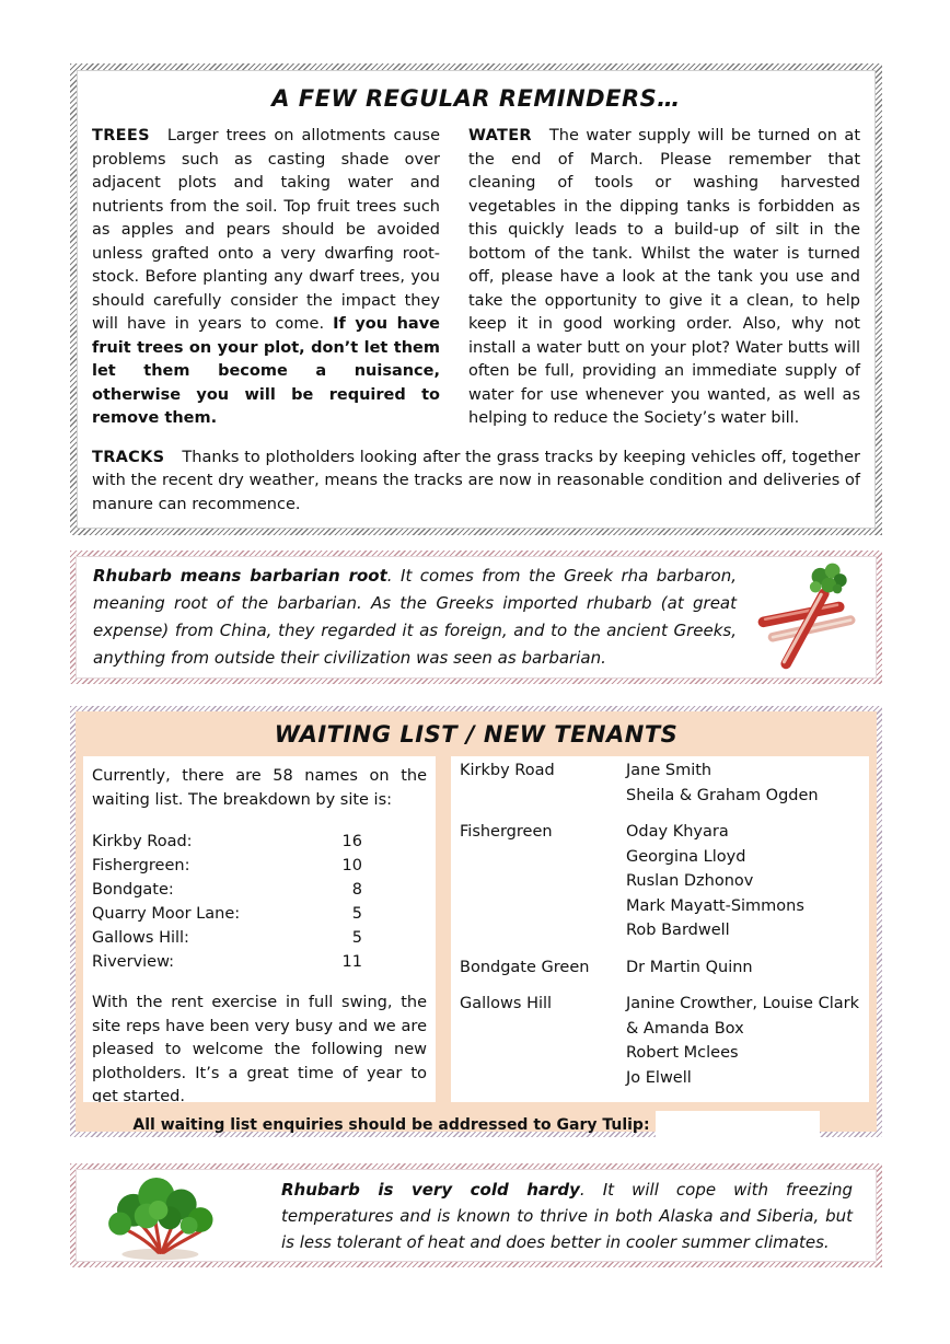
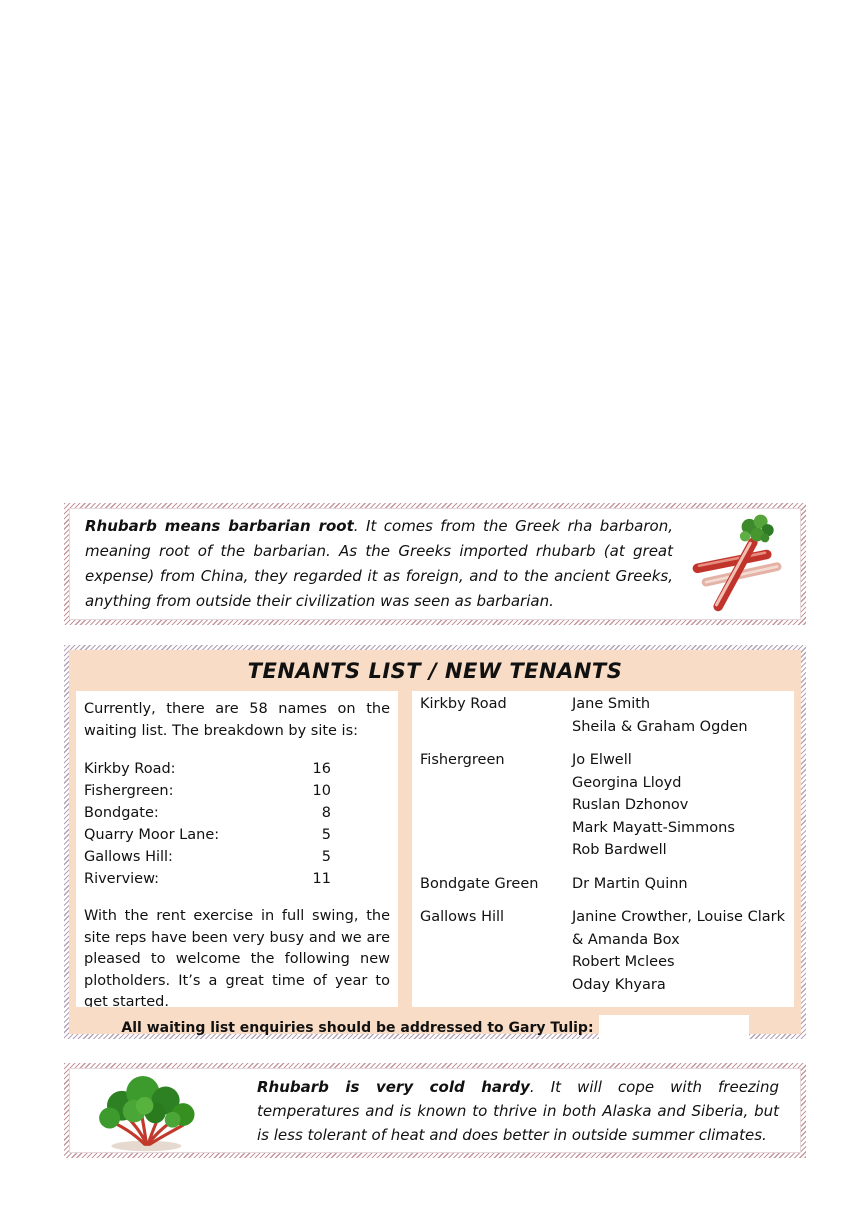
- A FEW REGULAR REMINDERS…
- TREES Larger trees on allotments cause problems such as casting shade over adjacent plots and taking water and nutrients from the soil. Top fruit trees such as apples and pears should be avoided unless grafted onto a very dwarfing root-stock. Before planting any dwarf trees, you should carefully consider the impact they will have in years to come. If you have fruit trees on your plot, don’t let them let them become a nuisance, otherwise you will be required to remove them.
- WATER The water supply will be turned on at the end of March. Please remember that cleaning of tools or washing harvested vegetables in the dipping tanks is forbidden as this quickly leads to a build-up of silt in the bottom of the tank. Whilst the water is turned off, please have a look at the tank you use and take the opportunity to give it a clean, to help keep it in good working order. Also, why not install a water butt on your plot? Water butts will often be full, providing an immediate supply of water for use whenever you wanted, as well as helping to reduce the Society’s water bill.
- TRACKS Thanks to plotholders looking after the grass tracks by keeping vehicles off, together with the recent dry weather, means the tracks are now in reasonable condition and deliveries of manure can recommence.
  Rhubarb means barbarian root. It comes from the Greek rha barbaron, meaning root of the barbarian. As the Greeks imported rhubarb (at great expense) from China, they regarded it as foreign, and to the ancient Greeks, anything from outside their civilization was seen as barbarian.
- WAITING LIST / NEW TENANTS
+ TENANTS LIST / NEW TENANTS
  Currently, there are 58 names on the waiting list. The breakdown by site is:
  Kirkby Road:
  16
  Fishergreen:
  10
  Bondgate:
  8
  Quarry Moor Lane:
  5
  Gallows Hill:
  5
  Riverview:
  11
  With the rent exercise in full swing, the site reps have been very busy and we are pleased to welcome the following new plotholders. It’s a great time of year to get started.
  Kirkby Road
  Jane Smith
  Sheila & Graham Ogden
  Fishergreen
- Oday Khyara
+ Jo Elwell
  Georgina Lloyd
  Ruslan Dzhonov
  Mark Mayatt-Simmons
  Rob Bardwell
  Bondgate Green
  Dr Martin Quinn
  Gallows Hill
  Janine Crowther, Louise Clark & Amanda Box
  Robert Mclees
- Jo Elwell
+ Oday Khyara
  All waiting list enquiries should be addressed to Gary Tulip:
- Rhubarb is very cold hardy. It will cope with freezing temperatures and is known to thrive in both Alaska and Siberia, but is less tolerant of heat and does better in cooler summer climates.
+ Rhubarb is very cold hardy. It will cope with freezing temperatures and is known to thrive in both Alaska and Siberia, but is less tolerant of heat and does better in outside summer climates.
